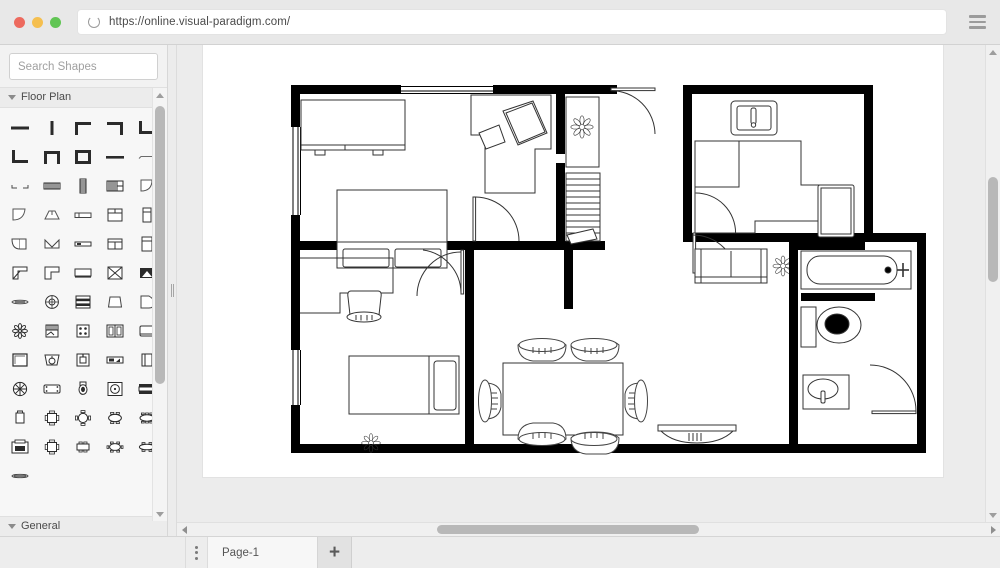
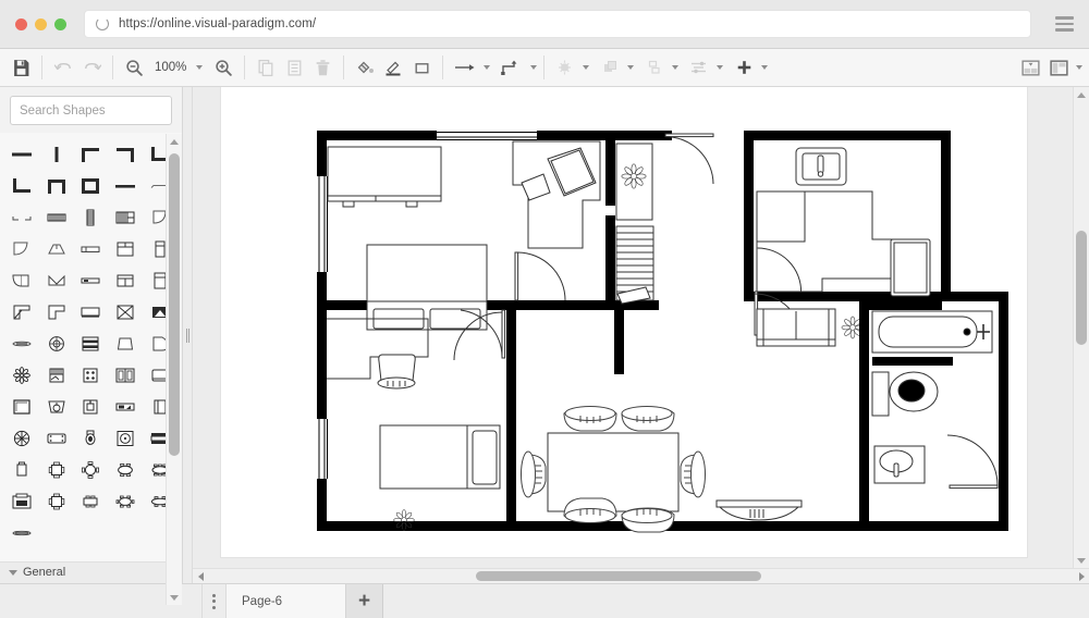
  https://online.visual-paradigm.com/
+ 100%
  Search Shapes
- Floor Plan
  General
- Page-1
+ Page-6
  +
